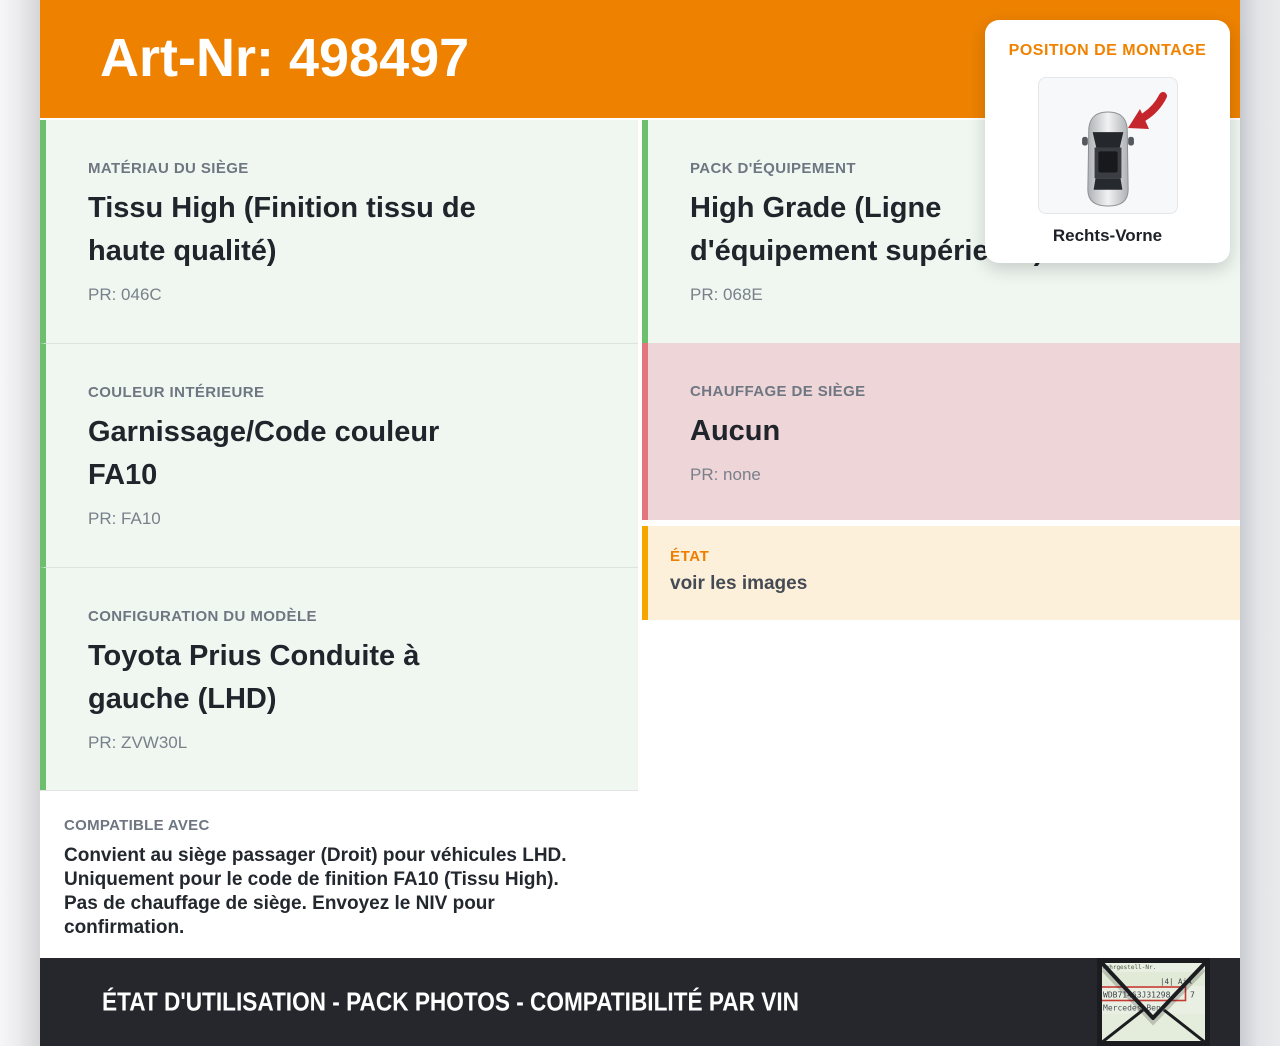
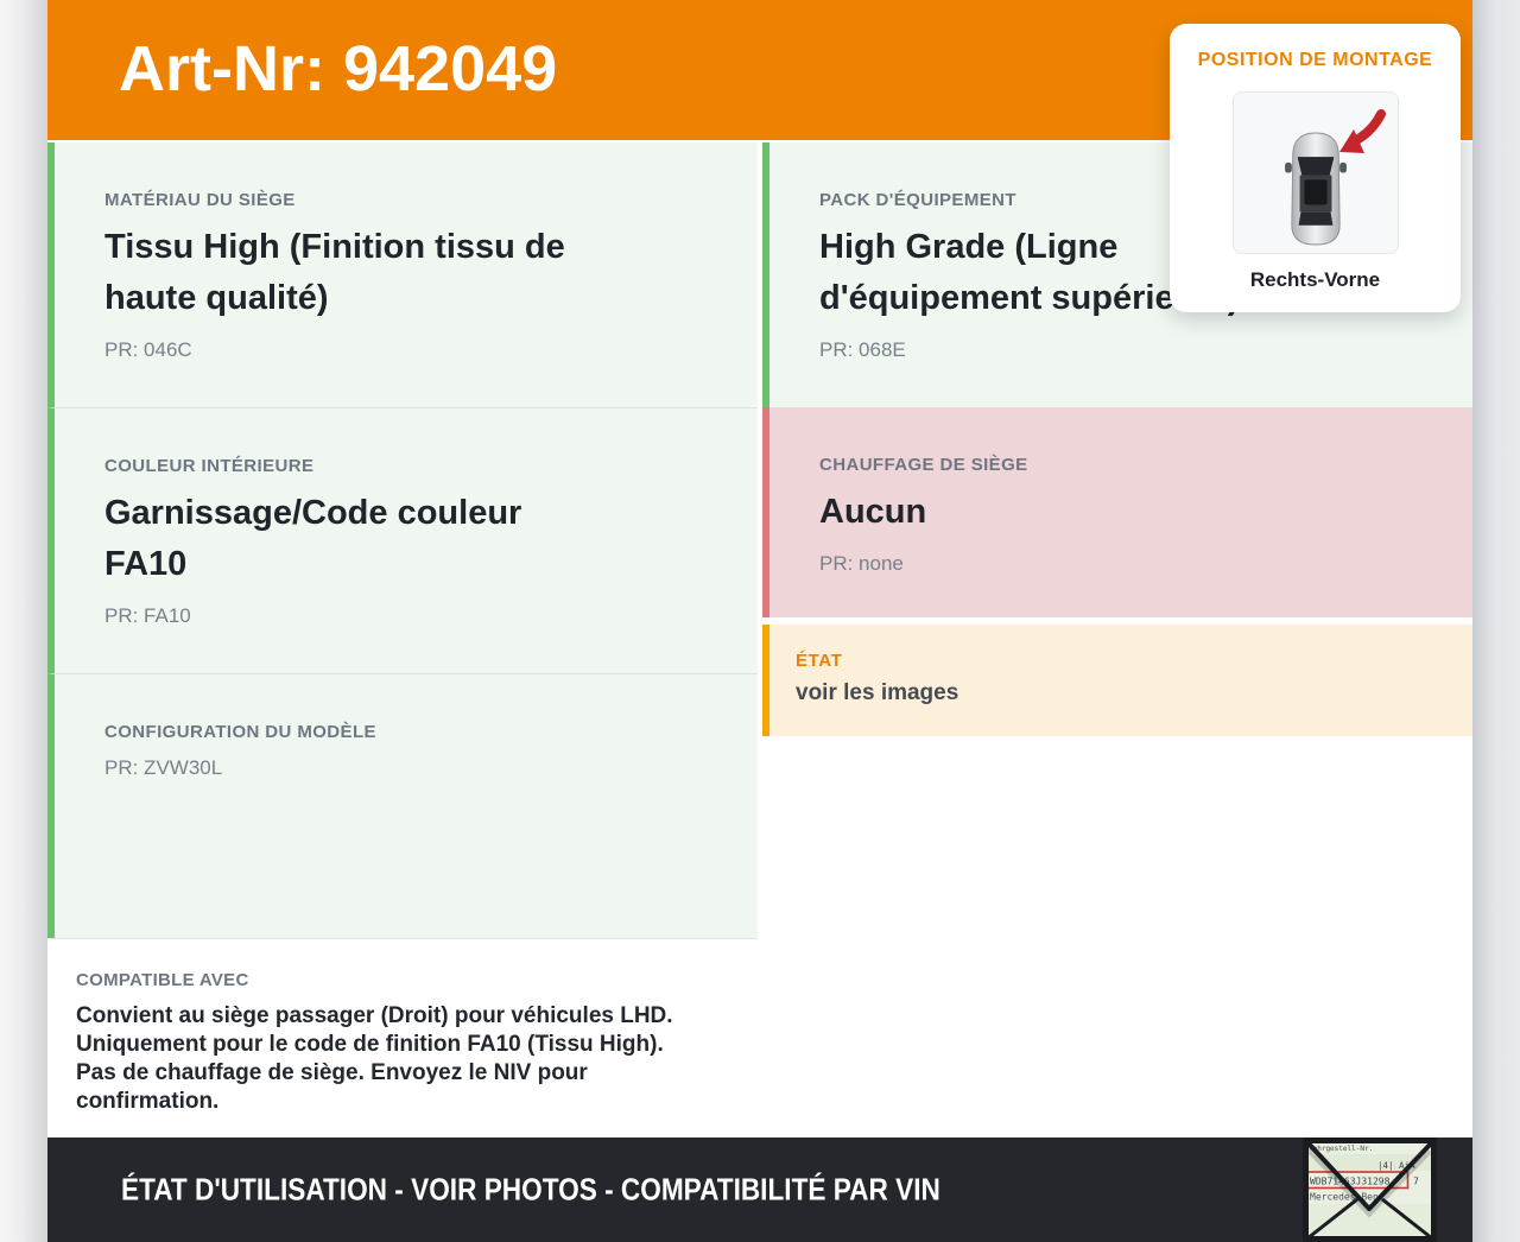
- Art-Nr: 498497
+ Art-Nr: 942049
  MATÉRIAU DU SIÈGE
  Tissu High (Finition tissu de
  haute qualité)
  PR: 046C
  COULEUR INTÉRIEURE
  Garnissage/Code couleur
  FA10
  PR: FA10
  CONFIGURATION DU MODÈLE
- Toyota Prius Conduite à
- gauche (LHD)
  PR: ZVW30L
  COMPATIBLE AVEC
  Convient au siège passager (Droit) pour véhicules LHD.
  Uniquement pour le code de finition FA10 (Tissu High).
  Pas de chauffage de siège. Envoyez le NIV pour
  confirmation.
  PACK D'ÉQUIPEMENT
  High Grade (Ligne
  d'équipement supérie
  PR: 068E
  CHAUFFAGE DE SIÈGE
  Aucun
  PR: none
  ÉTAT
  voir les images
- ÉTAT D'UTILISATION - PACK PHOTOS - COMPATIBILITÉ PAR VIN
+ ÉTAT D'UTILISATION - VOIR PHOTOS - COMPATIBILITÉ PAR VIN
  POSITION DE MONTAGE
  Rechts-Vorne
  WDB713J31298
  7
  MercedesBen
